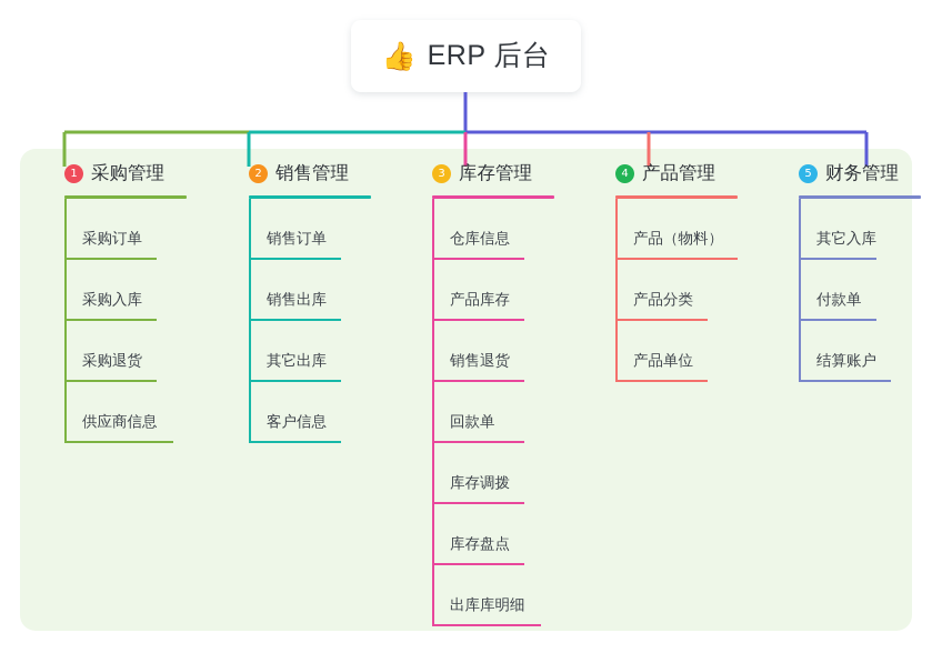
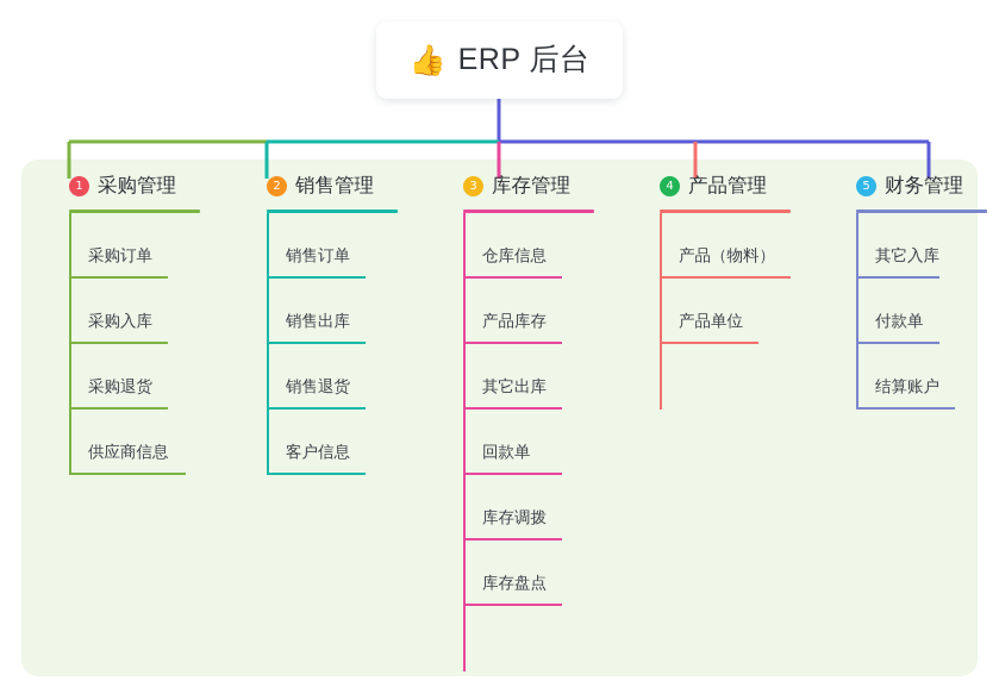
  👍
  ERP 后台
  1
  采购管理
  采购订单
  采购入库
  采购退货
  供应商信息
  2
  销售管理
  销售订单
  销售出库
- 其它出库
+ 销售退货
  客户信息
  3
  库存管理
  仓库信息
  产品库存
- 销售退货
+ 其它出库
  回款单
  库存调拨
  库存盘点
- 出库库明细
  4
  产品管理
  产品（物料）
- 产品分类
  产品单位
  5
  财务管理
  其它入库
  付款单
  结算账户
